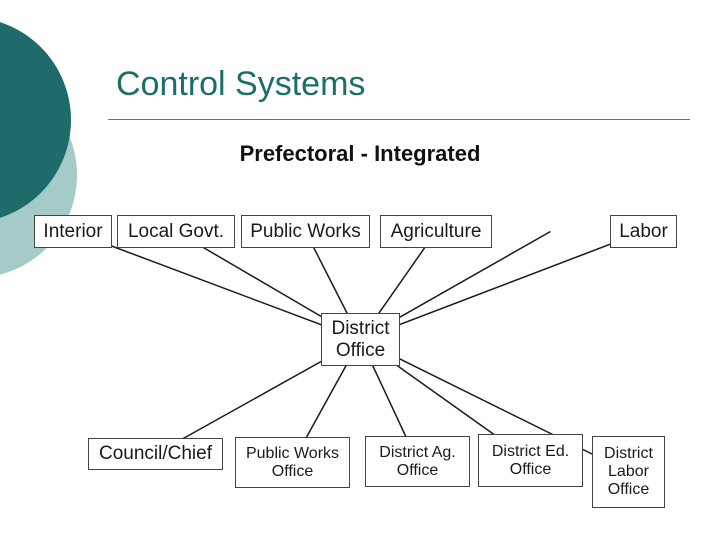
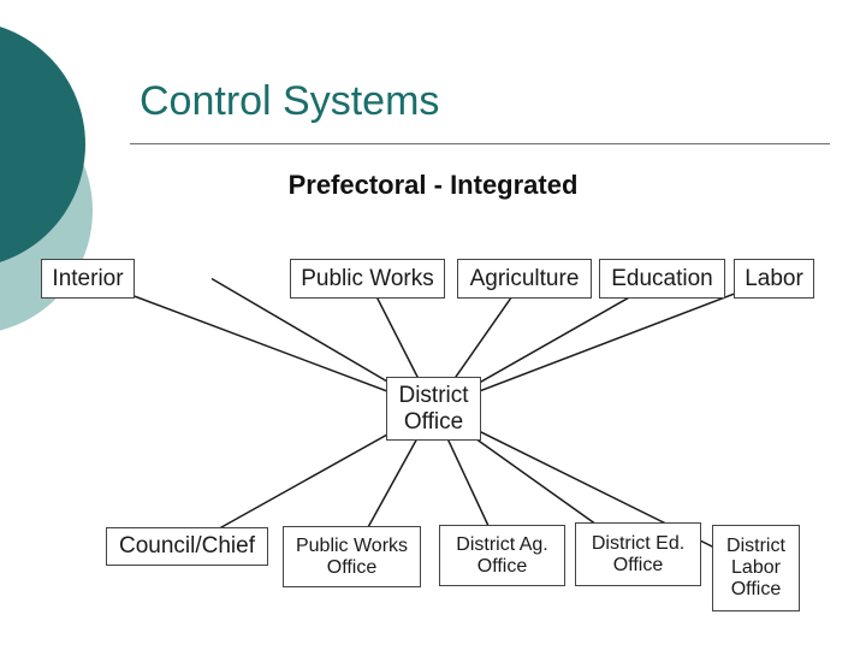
  Control Systems
  Prefectoral - Integrated
  Interior
- Local Govt.
  Public Works
  Agriculture
+ Education
  Labor
  District
  Office
  Council/Chief
  Public Works
  Office
  District Ag.
  Office
  District Ed.
  Office
  District
  Labor
  Office
